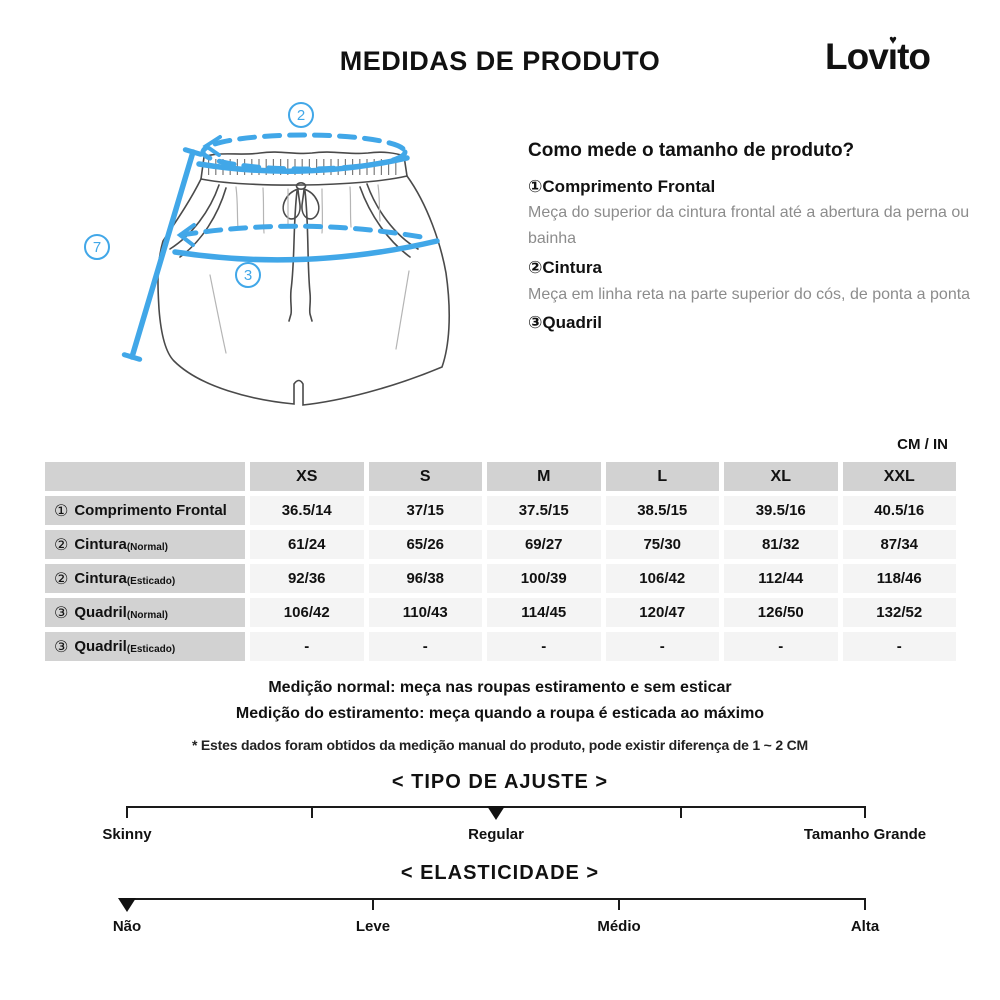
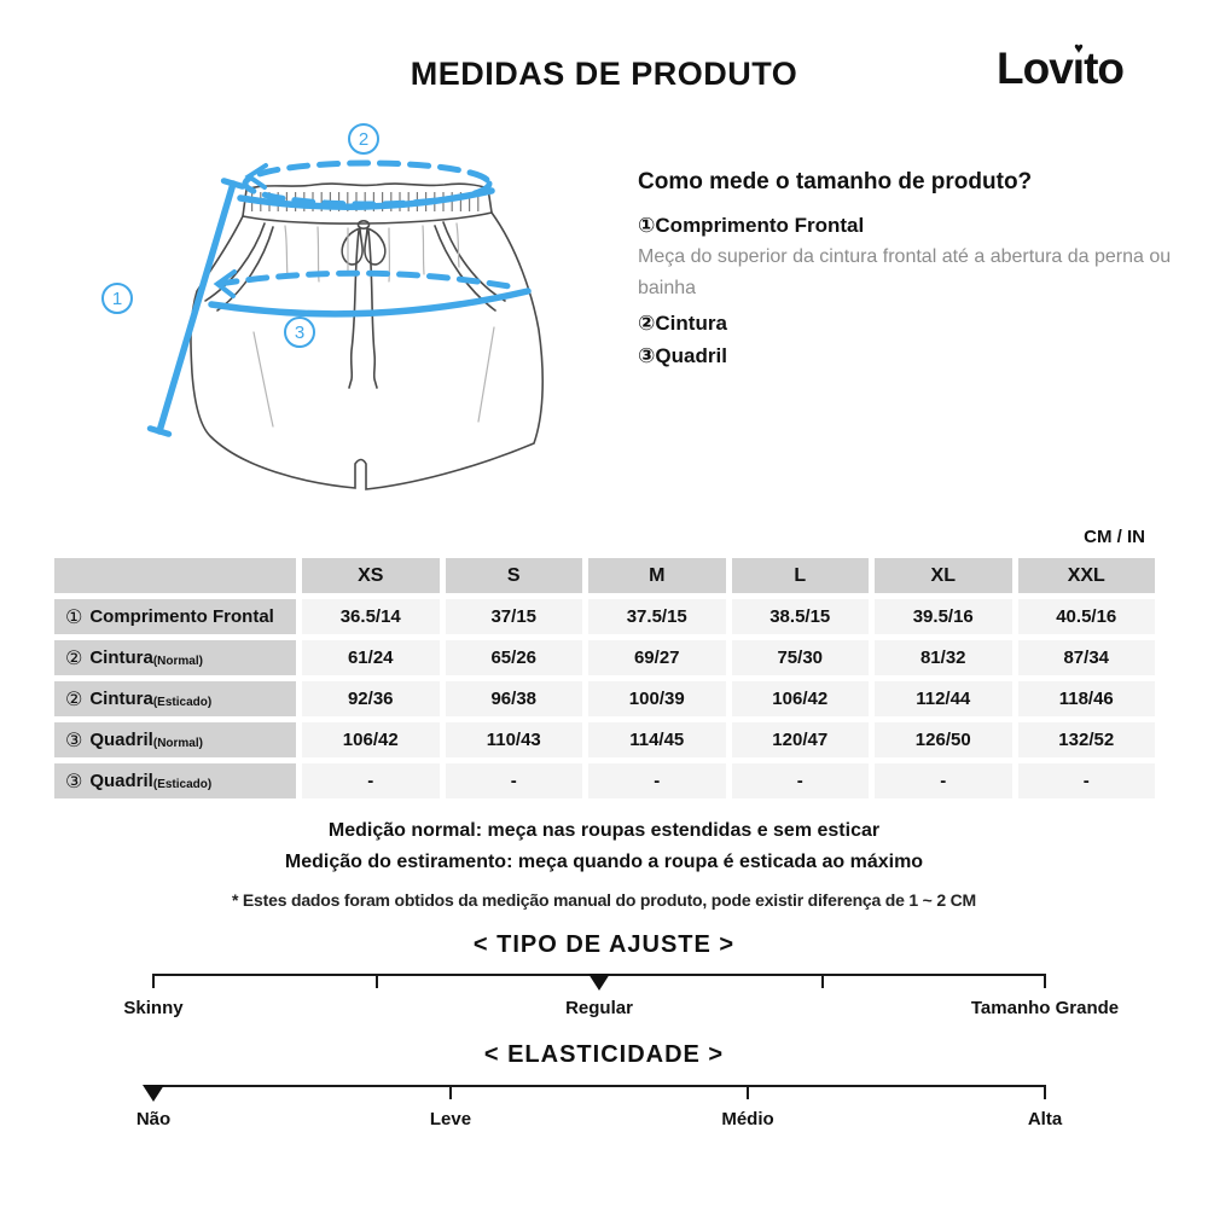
  MEDIDAS DE PRODUTO
  Lov
  ♥
  ıto
- 7
+ 1
  2
  3
  Como mede o tamanho de produto?
  ①Comprimento Frontal
  Meça do superior da cintura frontal até a abertura da perna ou bainha
  ②Cintura
- Meça em linha reta na parte superior do cós, de ponta a ponta
  ③Quadril
  CM / IN
  XS
  S
  M
  L
  XL
  XXL
  ①
  Comprimento Frontal
  36.5/14
  37/15
  37.5/15
  38.5/15
  39.5/16
  40.5/16
  ②
  Cintura
  (Normal)
  61/24
  65/26
  69/27
  75/30
  81/32
  87/34
  ②
  Cintura
  (Esticado)
  92/36
  96/38
  100/39
  106/42
  112/44
  118/46
  ③
  Quadril
  (Normal)
  106/42
  110/43
  114/45
  120/47
  126/50
  132/52
  ③
  Quadril
  (Esticado)
  -
  -
  -
  -
  -
  -
- Medição normal: meça nas roupas estiramento e sem esticar
+ Medição normal: meça nas roupas estendidas e sem esticar
  Medição do estiramento: meça quando a roupa é esticada ao máximo
  * Estes dados foram obtidos da medição manual do produto, pode existir diferença de 1 ~ 2 CM
  < TIPO DE AJUSTE >
  Skinny
  Regular
  Tamanho Grande
  < ELASTICIDADE >
  Não
  Leve
  Médio
  Alta
